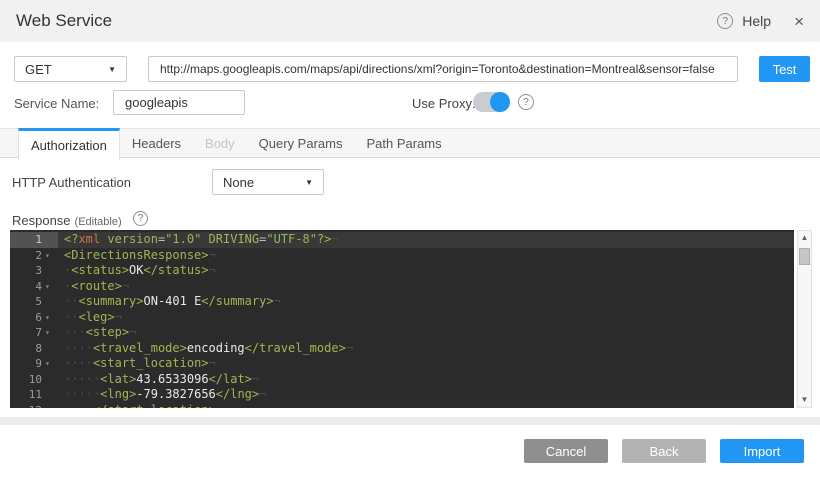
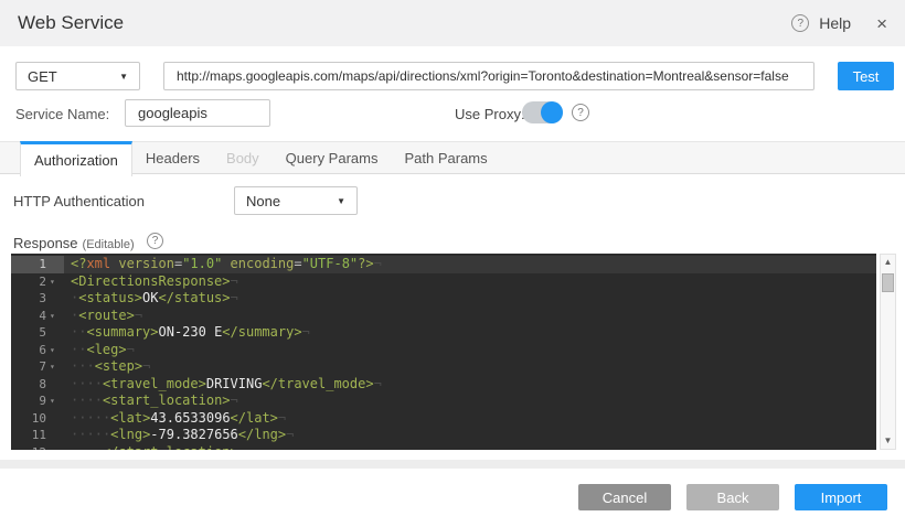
  Web Service
  ?
  Help
  ×
  GET
  ▼
  http://maps.googleapis.com/maps/api/directions/xml?origin=Toronto&destination=Montreal&sensor=false
  Test
  Service Name:
  googleapis
  Use Proxy
  ?
  Authorization
  Headers
  Body
  Query Params
  Path Params
  HTTP Authentication
  None
  ▼
  Response
  (Editable)
  ?
  1
- <?xml version="1.0" DRIVING="UTF-8"?>
+ <?xml version="1.0" encoding="UTF-8"?>
  2
  ▾
  <DirectionsResponse>¬
  3
  ·<status>OK</status>¬
  4
  ▾
  ·<route>¬
  5
- ··<summary>ON-401 E</summary>¬
+ ··<summary>ON-230 E</summary>¬
  6
  ▾
  ··<leg>¬
  7
  ▾
  ···<step>¬
  8
- ····<travel_mode>encoding</travel_mode>¬
+ ····<travel_mode>DRIVING</travel_mode>¬
  9
  ▾
  ····<start_location>¬
  10
  ·····<lat>43.6533096</lat>¬
  11
  ·····<lng>-79.3827656</lng>¬
  ▲
  ▼
  Cancel
  Back
  Import
